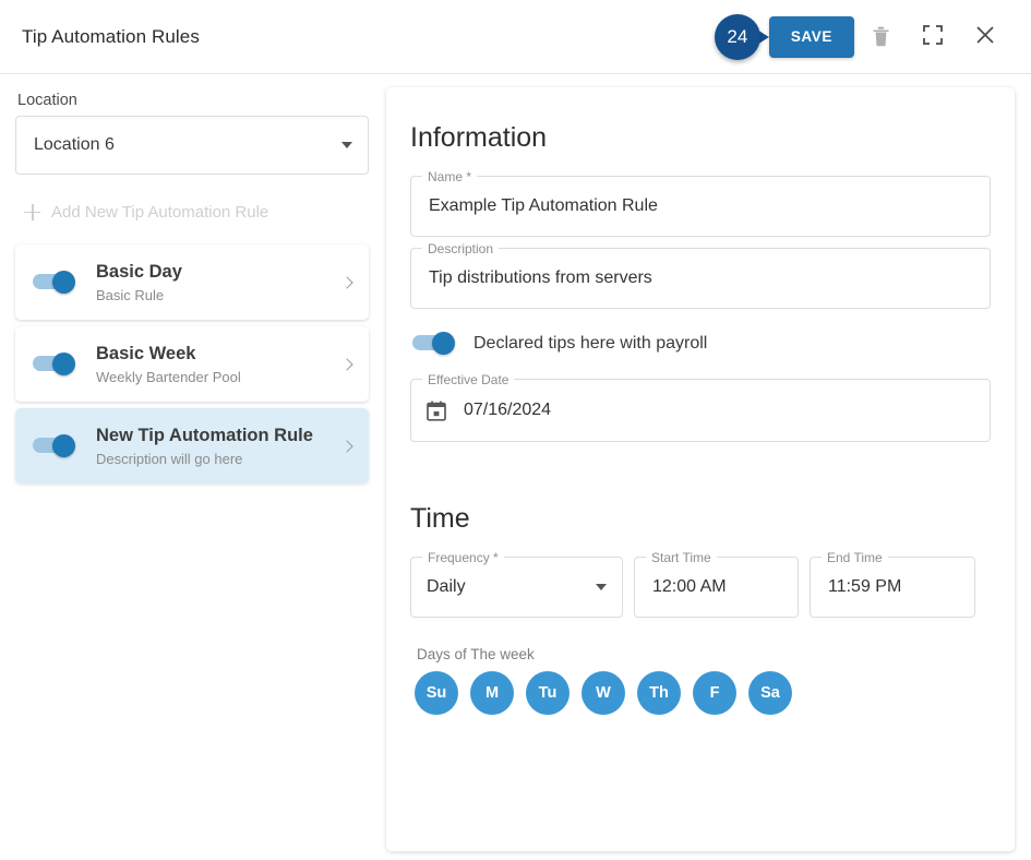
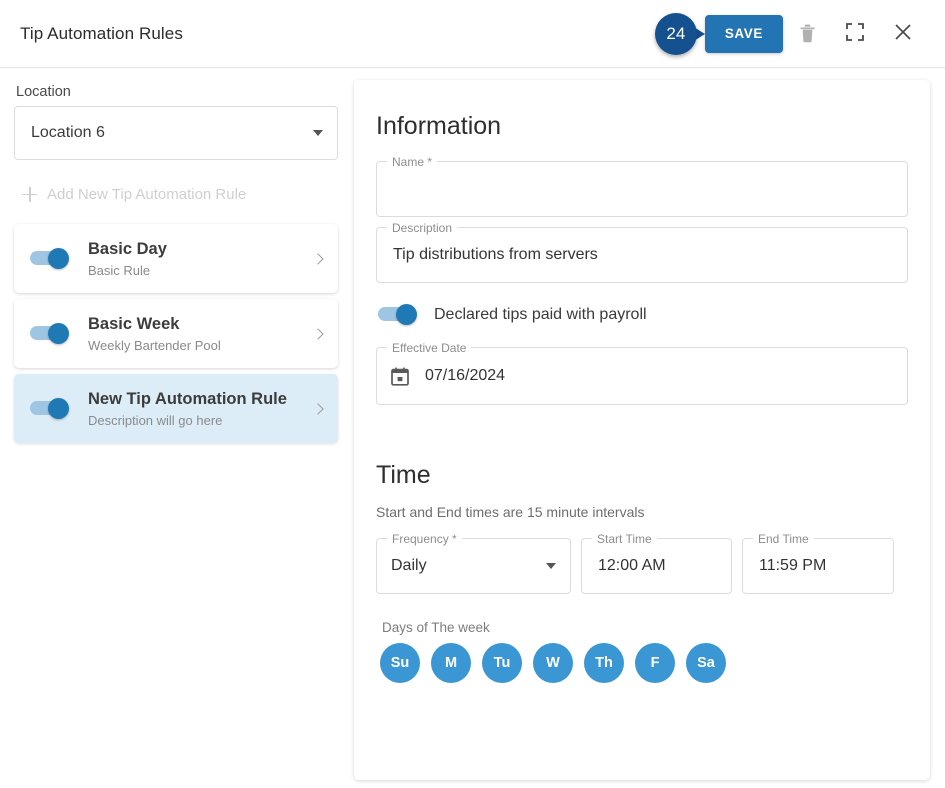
  Tip Automation Rules
  24
  SAVE
  Location
  Location 6
  Add New Tip Automation Rule
  Basic Day
  Basic Rule
  Basic Week
  Weekly Bartender Pool
  New Tip Automation Rule
  Description will go here
  Information
  Name *
- Example Tip Automation Rule
  Description
  Tip distributions from servers
- Declared tips here with payroll
+ Declared tips paid with payroll
  Effective Date
  07/16/2024
  Time
+ Start and End times are 15 minute intervals
  Frequency *
  Daily
  Start Time
  12:00 AM
  End Time
  11:59 PM
  Days of The week
  Su
  M
  Tu
  W
  Th
  F
  Sa
